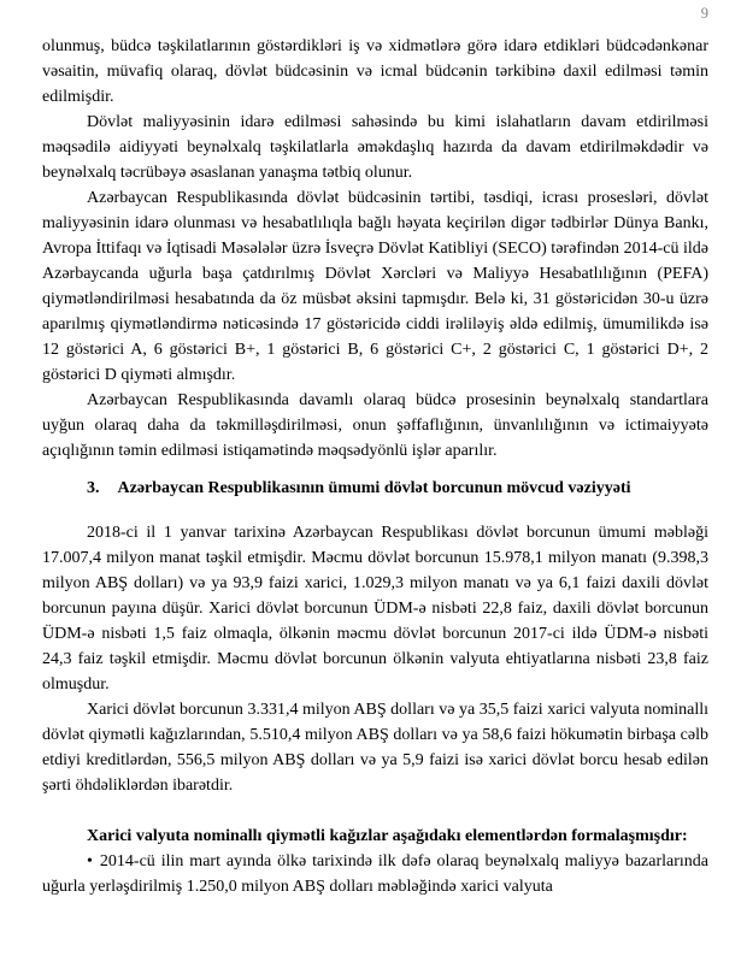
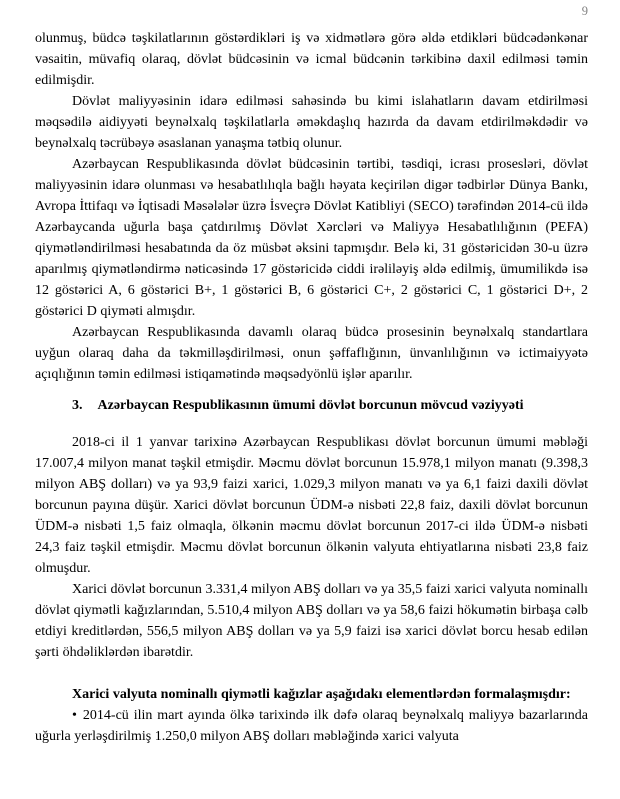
  9
- olunmuş, büdcə təşkilatlarının göstərdikləri iş və xidmətlərə görə idarə etdikləri büdcədənkənar vəsaitin, müvafiq olaraq, dövlət büdcəsinin və icmal büdcənin tərkibinə daxil edilməsi təmin edilmişdir.
+ olunmuş, büdcə təşkilatlarının göstərdikləri iş və xidmətlərə görə əldə etdikləri büdcədənkənar vəsaitin, müvafiq olaraq, dövlət büdcəsinin və icmal büdcənin tərkibinə daxil edilməsi təmin edilmişdir.
  Dövlət maliyyəsinin idarə edilməsi sahəsində bu kimi islahatların davam etdirilməsi məqsədilə aidiyyəti beynəlxalq təşkilatlarla əməkdaşlıq hazırda da davam etdirilməkdədir və beynəlxalq təcrübəyə əsaslanan yanaşma tətbiq olunur.
  Azərbaycan Respublikasında dövlət büdcəsinin tərtibi, təsdiqi, icrası prosesləri, dövlət maliyyəsinin idarə olunması və hesabatlılıqla bağlı həyata keçirilən digər tədbirlər Dünya Bankı, Avropa İttifaqı və İqtisadi Məsələlər üzrə İsveçrə Dövlət Katibliyi (SECO) tərəfindən 2014-cü ildə Azərbaycanda uğurla başa çatdırılmış Dövlət Xərcləri və Maliyyə Hesabatlılığının (PEFA) qiymətləndirilməsi hesabatında da öz müsbət əksini tapmışdır. Belə ki, 31 göstəricidən 30-u üzrə aparılmış qiymətləndirmə nəticəsində 17 göstəricidə ciddi irəliləyiş əldə edilmiş, ümumilikdə isə 12 göstərici A, 6 göstərici B+, 1 göstərici B, 6 göstərici C+, 2 göstərici C, 1 göstərici D+, 2 göstərici D qiyməti almışdır.
  Azərbaycan Respublikasında davamlı olaraq büdcə prosesinin beynəlxalq standartlara uyğun olaraq daha da təkmilləşdirilməsi, onun şəffaflığının, ünvanlılığının və ictimaiyyətə açıqlığının təmin edilməsi istiqamətində məqsədyönlü işlər aparılır.
  3. Azərbaycan Respublikasının ümumi dövlət borcunun mövcud vəziyyəti
  2018-ci il 1 yanvar tarixinə Azərbaycan Respublikası dövlət borcunun ümumi məbləği 17.007,4 milyon manat təşkil etmişdir. Məcmu dövlət borcunun 15.978,1 milyon manatı (9.398,3 milyon ABŞ dolları) və ya 93,9 faizi xarici, 1.029,3 milyon manatı və ya 6,1 faizi daxili dövlət borcunun payına düşür. Xarici dövlət borcunun ÜDM-ə nisbəti 22,8 faiz, daxili dövlət borcunun ÜDM-ə nisbəti 1,5 faiz olmaqla, ölkənin məcmu dövlət borcunun 2017-ci ildə ÜDM-ə nisbəti 24,3 faiz təşkil etmişdir. Məcmu dövlət borcunun ölkənin valyuta ehtiyatlarına nisbəti 23,8 faiz olmuşdur.
  Xarici dövlət borcunun 3.331,4 milyon ABŞ dolları və ya 35,5 faizi xarici valyuta nominallı dövlət qiymətli kağızlarından, 5.510,4 milyon ABŞ dolları və ya 58,6 faizi hökumətin birbaşa cəlb etdiyi kreditlərdən, 556,5 milyon ABŞ dolları və ya 5,9 faizi isə xarici dövlət borcu hesab edilən şərti öhdəliklərdən ibarətdir.
  Xarici valyuta nominallı qiymətli kağızlar aşağıdakı elementlərdən formalaşmışdır:
  • 2014-cü ilin mart ayında ölkə tarixində ilk dəfə olaraq beynəlxalq maliyyə bazarlarında uğurla yerləşdirilmiş 1.250,0 milyon ABŞ dolları məbləğində xarici valyuta
